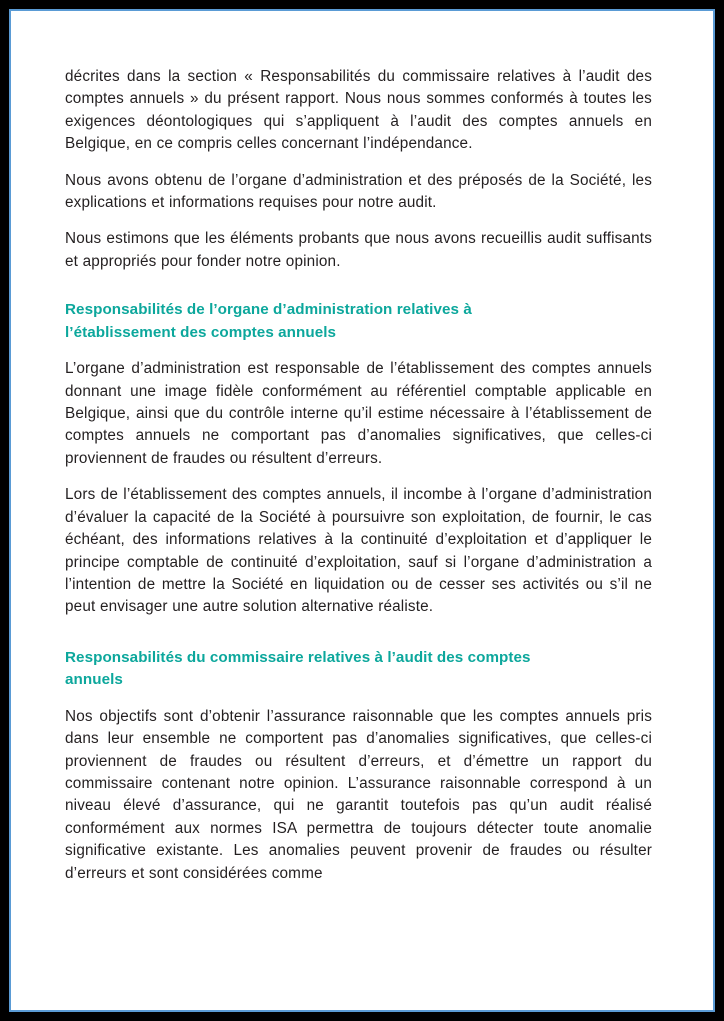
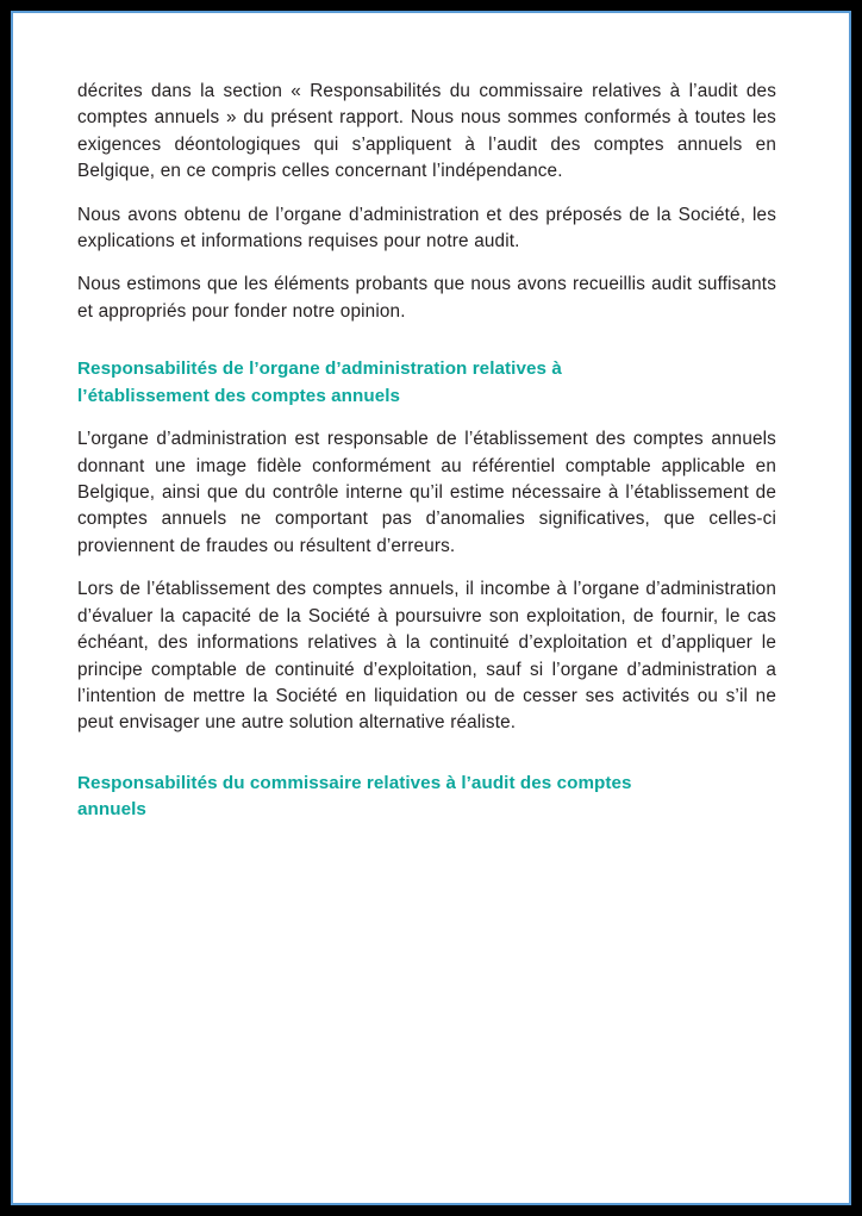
  décrites dans la section « Responsabilités du commissaire relatives à l’audit des comptes annuels » du présent rapport. Nous nous sommes conformés à toutes les exigences déontologiques qui s’appliquent à l’audit des comptes annuels en Belgique, en ce compris celles concernant l’indépendance.
  Nous avons obtenu de l’organe d’administration et des préposés de la Société, les explications et informations requises pour notre audit.
  Nous estimons que les éléments probants que nous avons recueillis audit suffisants et appropriés pour fonder notre opinion.
  Responsabilités de l’organe d’administration relatives à l’établissement des comptes annuels
  L’organe d’administration est responsable de l’établissement des comptes annuels donnant une image fidèle conformément au référentiel comptable applicable en Belgique, ainsi que du contrôle interne qu’il estime nécessaire à l’établissement de comptes annuels ne comportant pas d’anomalies significatives, que celles-ci proviennent de fraudes ou résultent d’erreurs.
  Lors de l’établissement des comptes annuels, il incombe à l’organe d’administration d’évaluer la capacité de la Société à poursuivre son exploitation, de fournir, le cas échéant, des informations relatives à la continuité d’exploitation et d’appliquer le principe comptable de continuité d’exploitation, sauf si l’organe d’administration a l’intention de mettre la Société en liquidation ou de cesser ses activités ou s’il ne peut envisager une autre solution alternative réaliste.
  Responsabilités du commissaire relatives à l’audit des comptes annuels
- Nos objectifs sont d’obtenir l’assurance raisonnable que les comptes annuels pris dans leur ensemble ne comportent pas d’anomalies significatives, que celles-ci proviennent de fraudes ou résultent d’erreurs, et d’émettre un rapport du commissaire contenant notre opinion. L’assurance raisonnable correspond à un niveau élevé d’assurance, qui ne garantit toutefois pas qu’un audit réalisé conformément aux normes ISA permettra de toujours détecter toute anomalie significative existante. Les anomalies peuvent provenir de fraudes ou résulter d’erreurs et sont considérées comme
